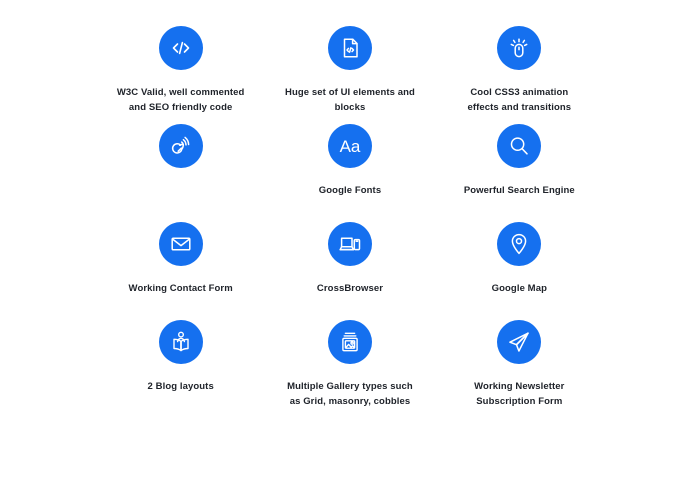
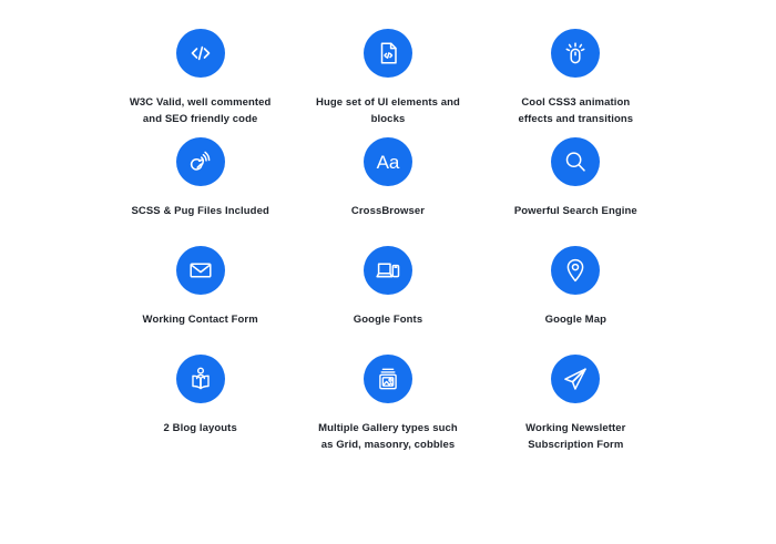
  W3C Valid, well commented
  and SEO friendly code
  Huge set of UI elements and
  blocks
  Cool CSS3 animation
  effects and transitions
+ SCSS & Pug Files Included
  Aa
- Google Fonts
+ CrossBrowser
  Powerful Search Engine
  Working Contact Form
- CrossBrowser
+ Google Fonts
  Google Map
  2 Blog layouts
  Multiple Gallery types such
  as Grid, masonry, cobbles
  Working Newsletter
  Subscription Form
